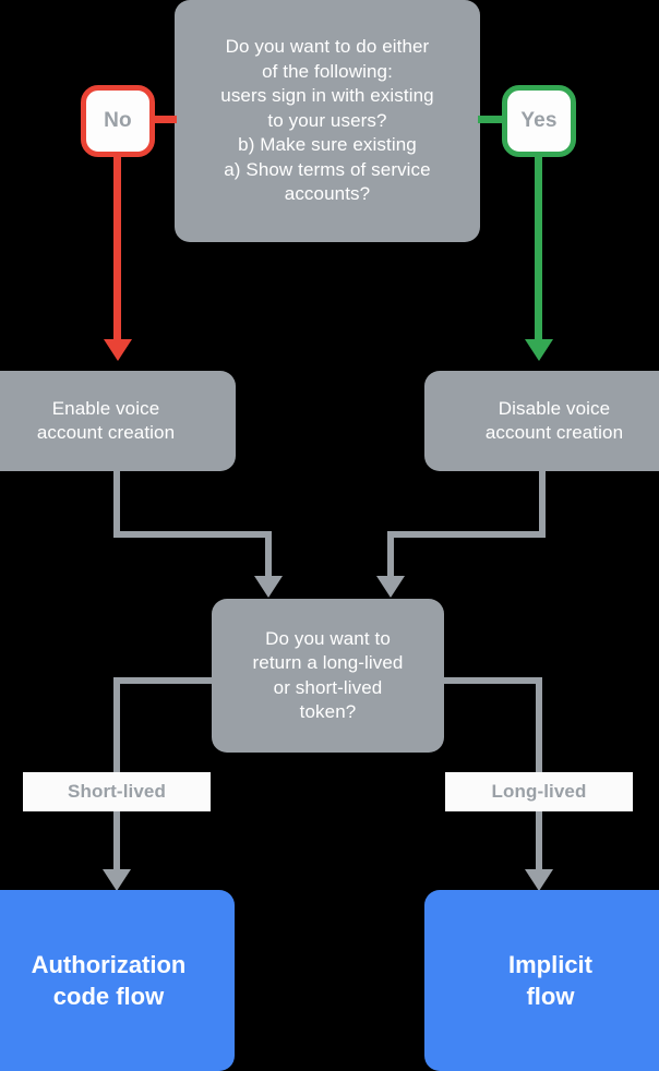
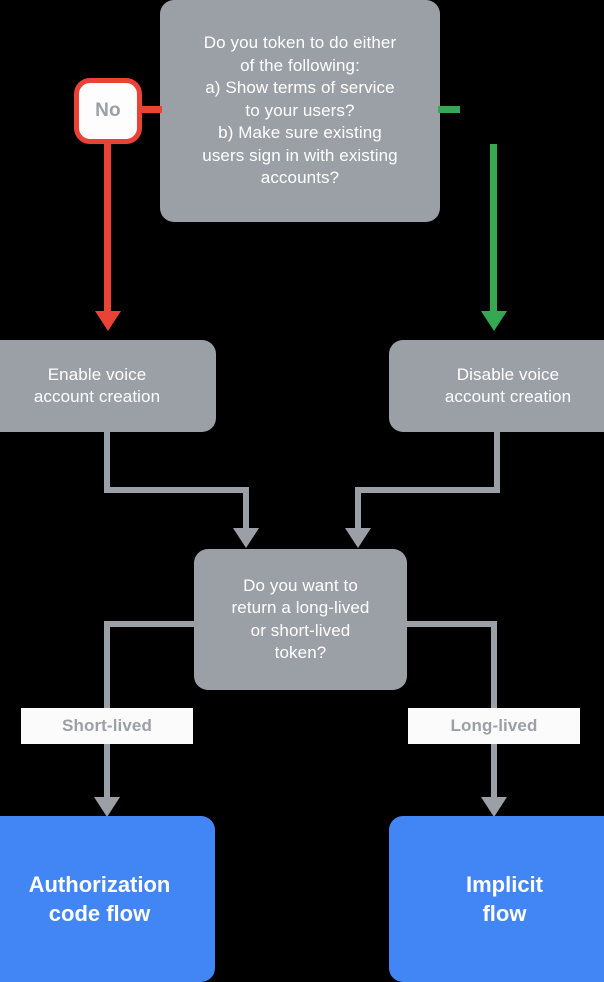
- Do you want to do either
+ Do you token to do either
  of the following:
- users sign in with existing
+ a) Show terms of service
  to your users?
  b) Make sure existing
- a) Show terms of service
+ users sign in with existing
  accounts?
  No
- Yes
  Enable voice
  account creation
  Disable voice
  account creation
  Do you want to
  return a long-lived
  or short-lived
  token?
  Short-lived
  Long-lived
  Authorization
  code flow
  Implicit
  flow
